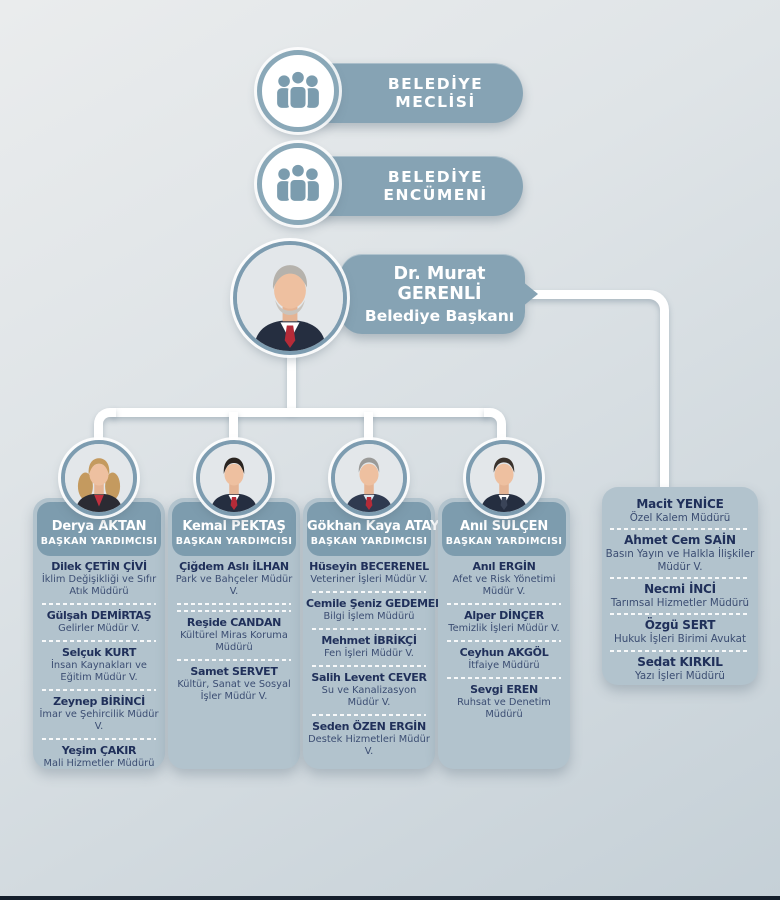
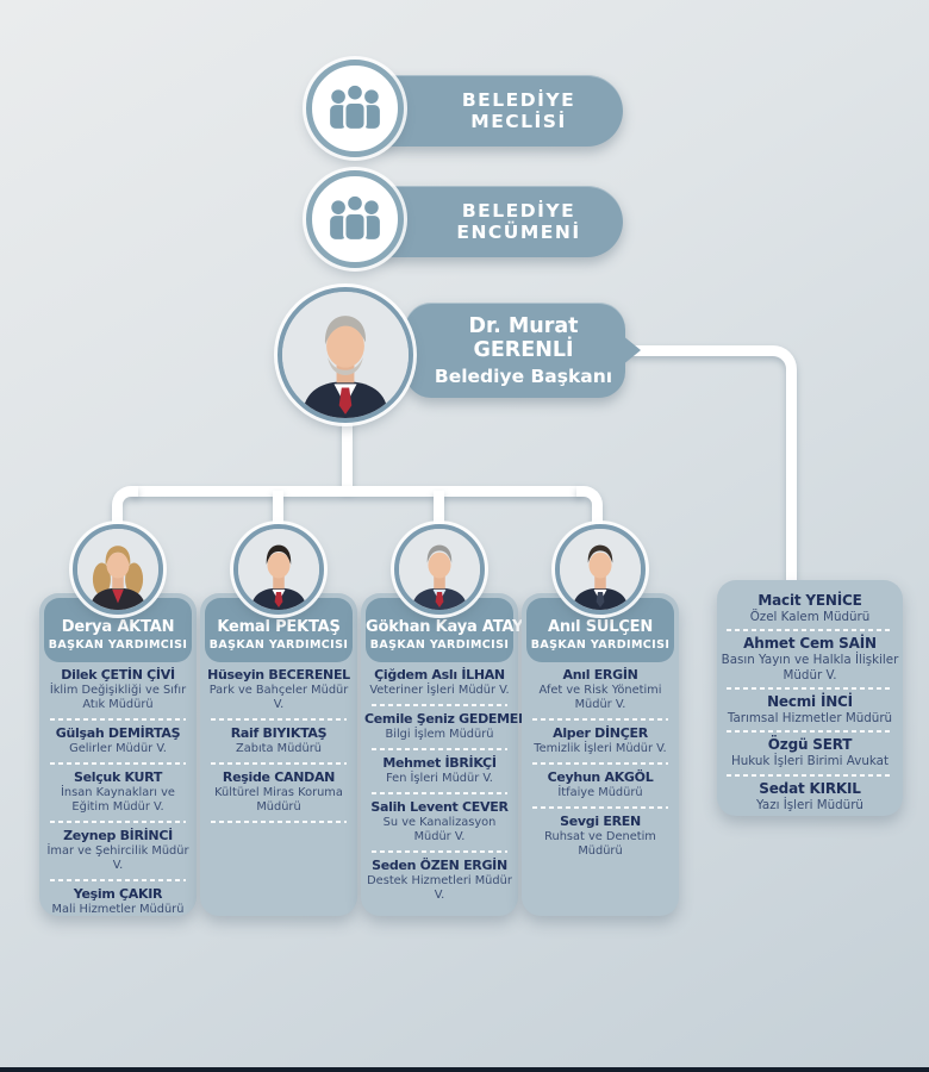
  BELEDİYE MECLİSİ
  BELEDİYE ENCÜMENİ
  Dr. Murat GERENLİ
  Belediye Başkanı
  Derya AKTAN
  BAŞKAN YARDIMCISI
  Dilek ÇETİN ÇİVİ
  İklim Değişikliği ve Sıfır Atık Müdürü
  Gülşah DEMİRTAŞ
  Gelirler Müdür V.
  Selçuk KURT
  İnsan Kaynakları ve Eğitim Müdür V.
  Zeynep BİRİNCİ
  İmar ve Şehircilik Müdür V.
  Yeşim ÇAKIR
  Mali Hizmetler Müdürü
  Kemal PEKTAŞ
  BAŞKAN YARDIMCISI
- Çiğdem Aslı İLHAN
+ Hüseyin BECERENEL
  Park ve Bahçeler Müdür V.
+ Raif BIYIKTAŞ
+ Zabıta Müdürü
  Reşide CANDAN
  Kültürel Miras Koruma Müdürü
- Samet SERVET
- Kültür, Sanat ve Sosyal İşler Müdür V.
  Gökhan Kaya ATAY
  BAŞKAN YARDIMCISI
- Hüseyin BECERENEL
+ Çiğdem Aslı İLHAN
  Veteriner İşleri Müdür V.
  Cemile Şeniz GEDEME
  Bilgi İşlem Müdürü
  Mehmet İBRİKÇİ
  Fen İşleri Müdür V.
  Salih Levent CEVER
  Su ve Kanalizasyon Müdür V.
  Seden ÖZEN ERGİN
  Destek Hizmetleri Müdür V.
  Anıl SÜLÇEN
  BAŞKAN YARDIMCISI
  Anıl ERGİN
  Afet ve Risk Yönetimi Müdür V.
  Alper DİNÇER
  Temizlik İşleri Müdür V.
  Ceyhun AKGÖL
  İtfaiye Müdürü
  Sevgi EREN
  Ruhsat ve Denetim Müdürü
  Macit YENİCE
  Özel Kalem Müdürü
  Ahmet Cem SAİN
  Basın Yayın ve Halkla İlişkiler Müdür V.
  Necmi İNCİ
  Tarımsal Hizmetler Müdürü
  Özgü SERT
  Hukuk İşleri Birimi Avukat
  Sedat KIRKIL
  Yazı İşleri Müdürü
